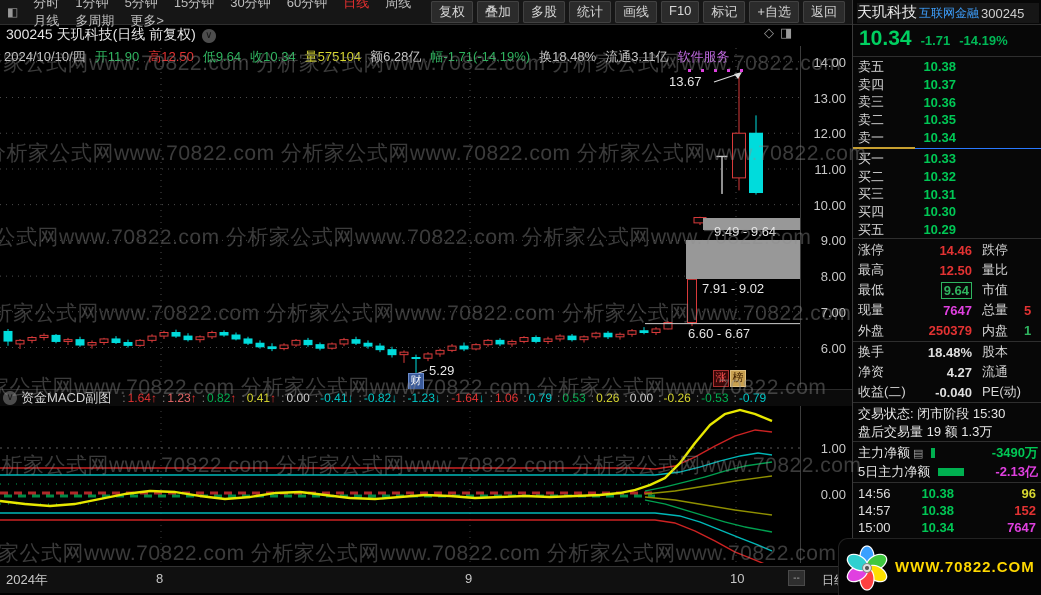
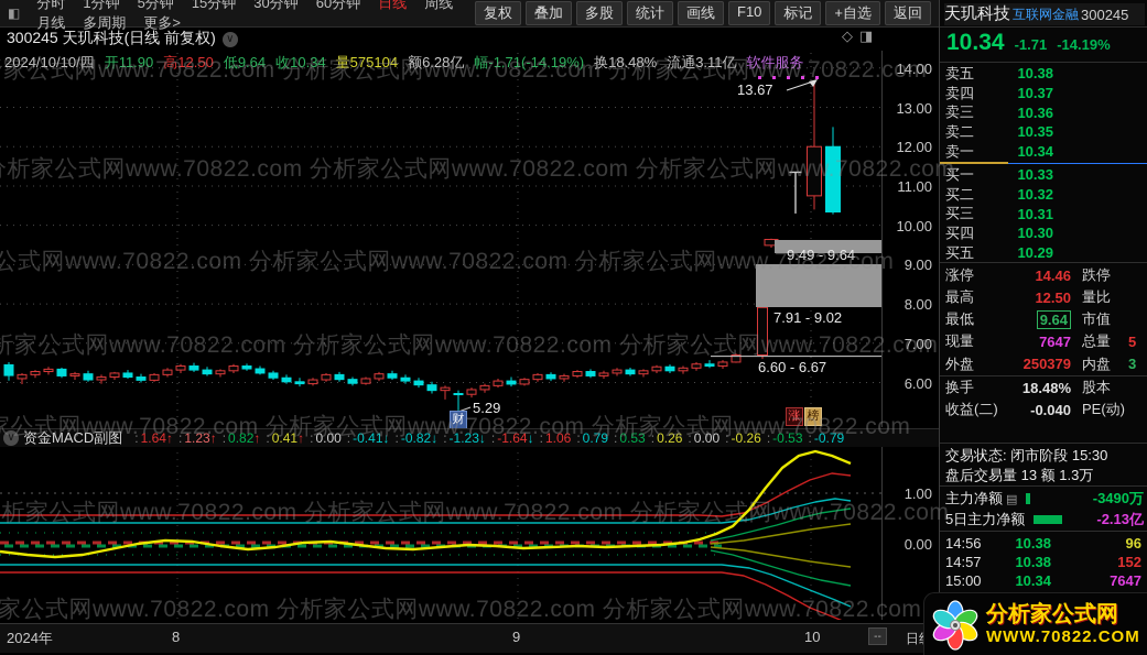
  ◧
  分时 1分钟 5分钟 15分钟 30分钟 60分钟 日线 周线月线 多周期 更多>
  复权
  叠加
  多股
  统计
  画线
  F10
  标记
  +自选
  返回
  300245 天玑科技(日线 前复权)
  ∨
  ◇◨
  2024/10/10/四
  开11.90
  高12.50
  低9.64
  收10.34
  量575104
  额6.28亿
  幅-1.71(-14.19%)
  换18.48%
  流通3.11亿
  软件服务
  ∨
  资金MACD副图
  : 1.64↑ : 1.23↑ : 0.82↑ : 0.41↑ : 0.00 : -0.41↓ : -0.82↓ : -1.23↓ : -1.64↓ : 1.06 : 0.79 : 0.53 : 0.26 : 0.00 : -0.26 : -0.53 : -0.79
  9.49 - 9.64
  7.91 - 9.02
  6.60 - 6.67
  13.67
  5.29
  财
  涨
  榜
  14.00
  13.00
  12.00
  11.00
  10.00
  9.00
  8.00
  7.00
  6.00
  1.00
  0.00
  --
  2024年
  8
  9
  10
  天玑科技
  互联网金融
  300245
  10.34
  -1.71
  -14.19%
  卖五
  10.38
  卖四
  10.37
  卖三
  10.36
  卖二
  10.35
  卖一
  10.34
  买一
  10.33
  买二
  10.32
  买三
  10.31
  买四
  10.30
  买五
  10.29
  涨停
  14.46
  跌停
  最高
  12.50
  量比
  最低
  9.64
  市值
  现量
  7647
  总量
  5
  外盘
  250379
  内盘
- 1
+ 3
  换手
  18.48%
  股本
- 净资
- 4.27
- 流通
  收益(二)
  -0.040
  PE(动)
  交易状态: 闭市阶段 15:30
- 盘后交易量 19 额 1.3万
+ 盘后交易量 13 额 1.3万
  主力净额
  ▤
  -3490万
  5日主力净额
  -2.13亿
  14:56
  10.38
  96
  14:57
  10.38
  152
  15:00
  10.34
  7647
+ 分析家公式网
  WWW.70822.COM
  家公式网www.70822.com 分析家公式网www.70822.com 分析家公式网www.70822.com
  析家公式网www.70822.com 分析家公式网www.70822.com 分析家公式网www.70822.com
  公式网www.70822.com 分析家公式网www.70822.com 分析家公式网www.70822.com
  析家公式网www.70822.com 分析家公式网www.70822.com 分析家公式网www.70822.com
  公式网www.70822.com 分析家公式网www.70822.com 分析家公式网www.70822.com
  析家公式网www.70822.com 分析家公式网www.70822.com 分析家公式网www.70822.com
  家公式网www.70822.com 分析家公式网www.70822.com 分析家公式网www.70822.com
